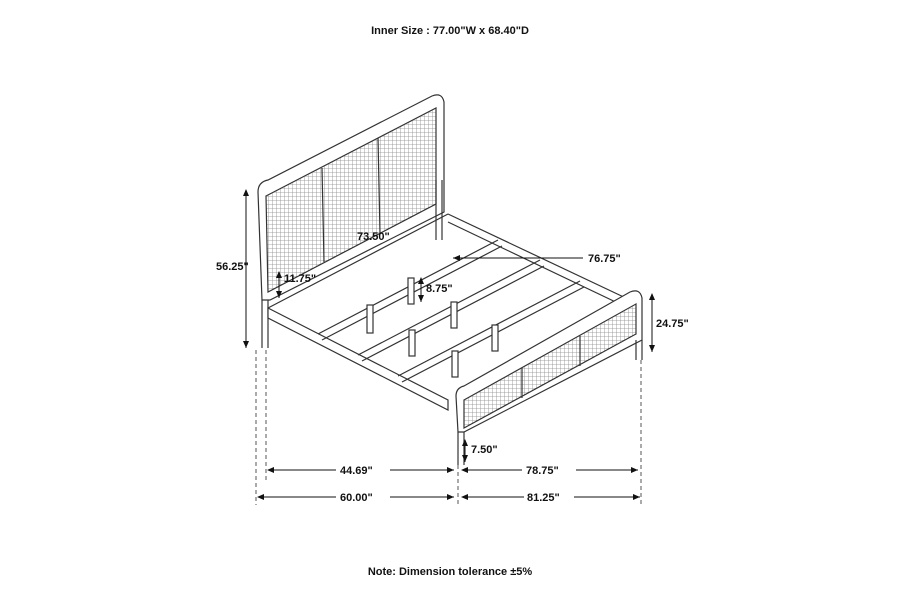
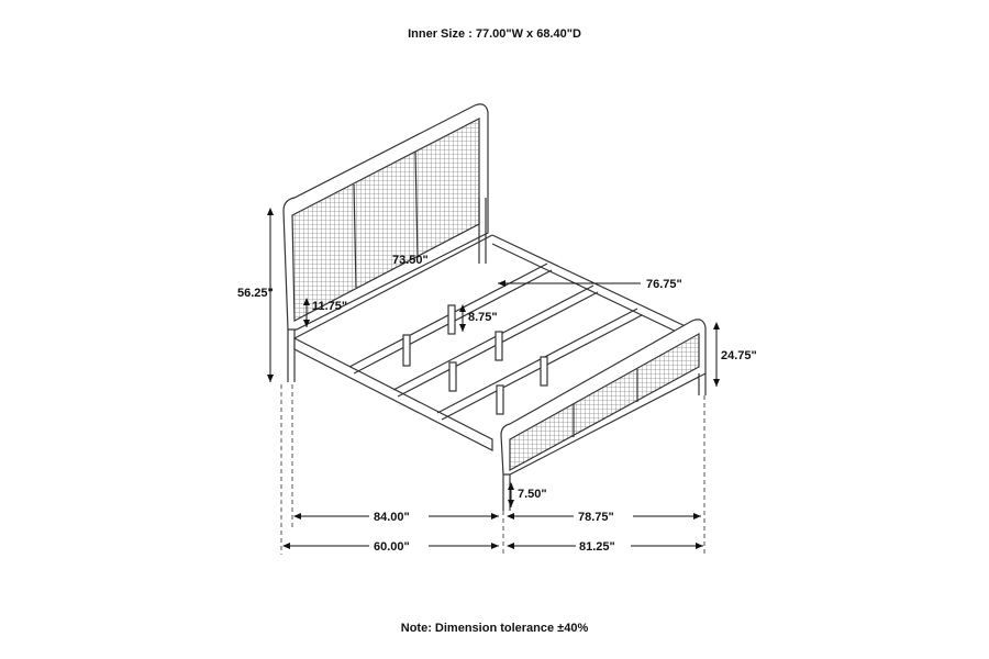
  Inner Size : 77.00"W x 68.40"D
  56.25"
  11.75"
  73.50"
  76.75"
  8.75"
  24.75"
  7.50"
- 44.69"
+ 84.00"
  78.75"
  60.00"
  81.25"
- Note: Dimension tolerance ±5%
+ Note: Dimension tolerance ±40%
